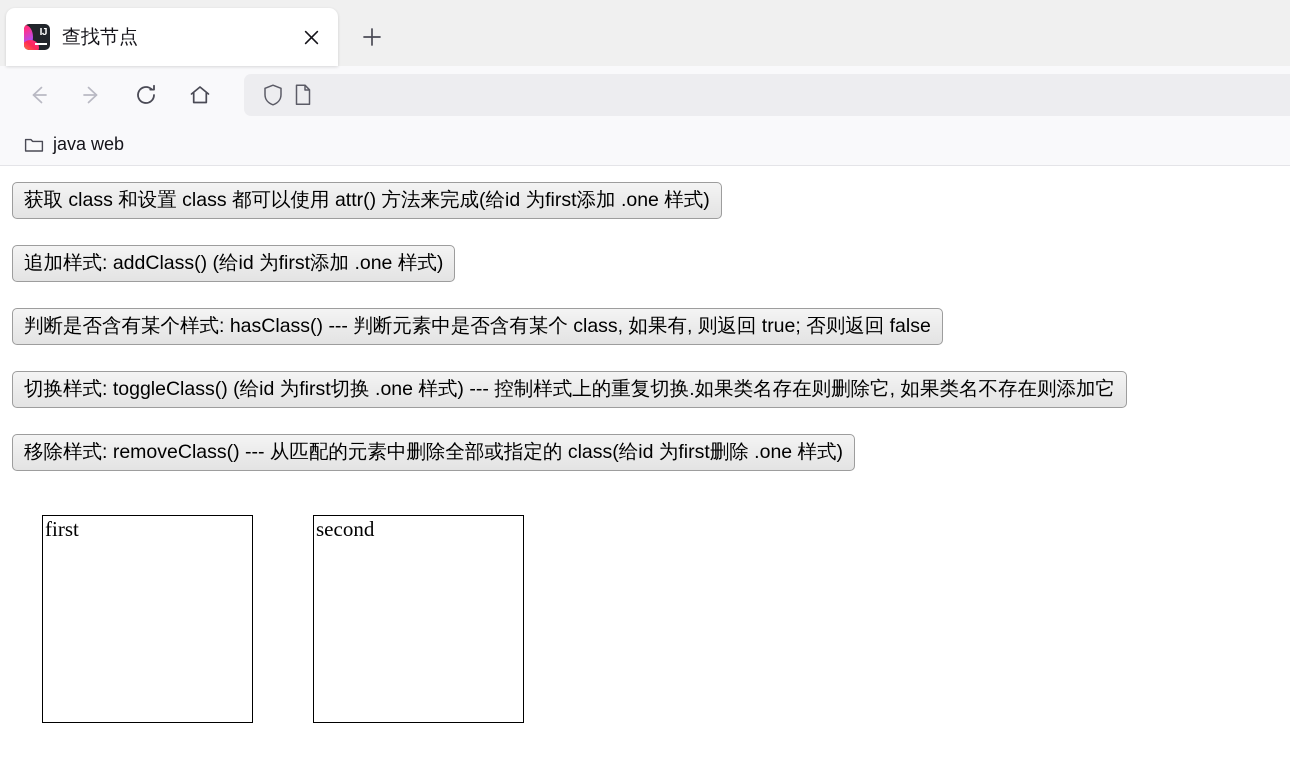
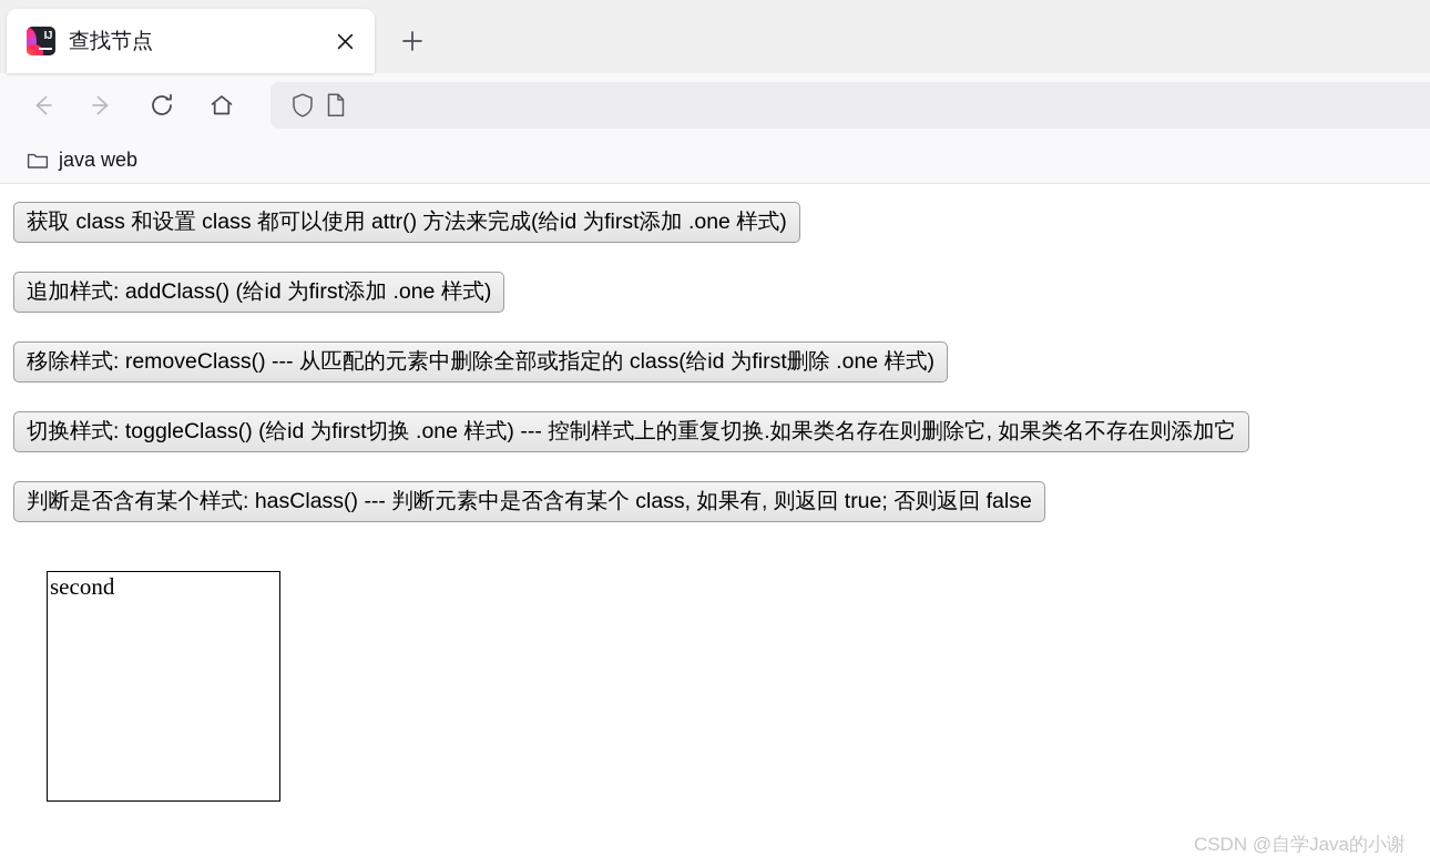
  IJ
  查找节点
  java web
  获取 class 和设置 class 都可以使用 attr() 方法来完成(给id 为first添加 .one 样式)
  追加样式: addClass() (给id 为first添加 .one 样式)
- 判断是否含有某个样式: hasClass() --- 判断元素中是否含有某个 class, 如果有, 则返回 true; 否则返回 false
+ 移除样式: removeClass() --- 从匹配的元素中删除全部或指定的 class(给id 为first删除 .one 样式)
  切换样式: toggleClass() (给id 为first切换 .one 样式) --- 控制样式上的重复切换.如果类名存在则删除它, 如果类名不存在则添加它
- 移除样式: removeClass() --- 从匹配的元素中删除全部或指定的 class(给id 为first删除 .one 样式)
+ 判断是否含有某个样式: hasClass() --- 判断元素中是否含有某个 class, 如果有, 则返回 true; 否则返回 false
- first
  second
+ CSDN @自学Java的小谢
